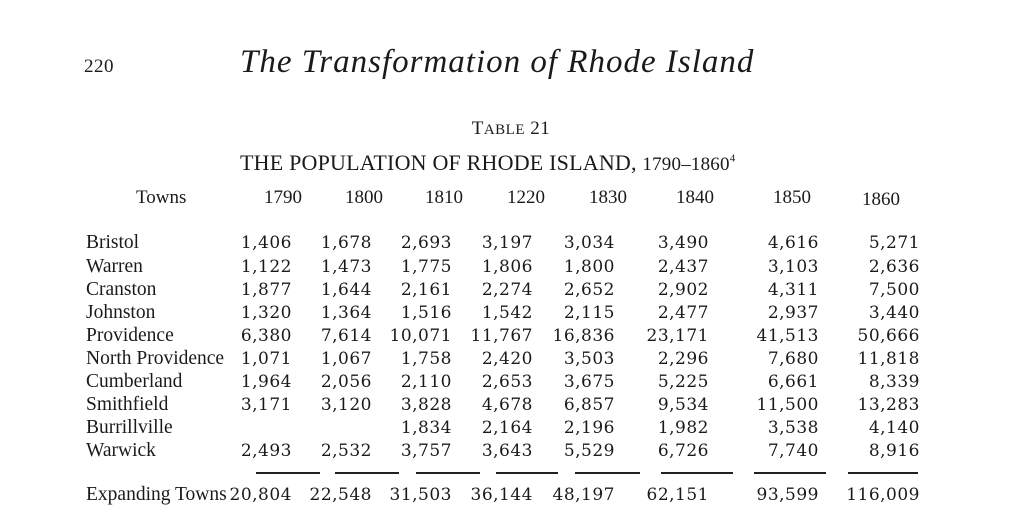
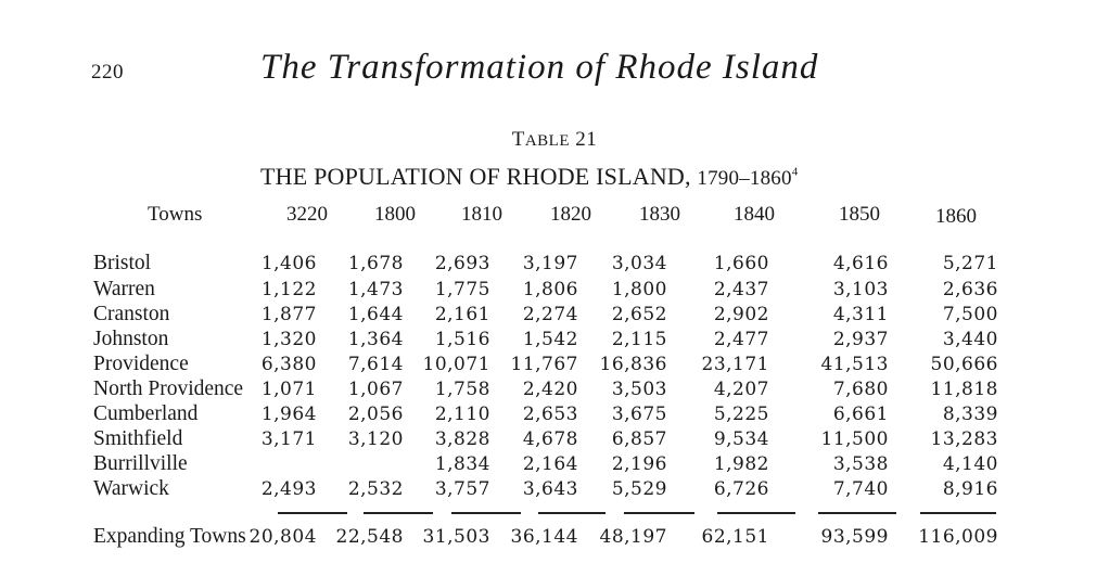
  220
  The Transformation of Rhode Island
  TABLE 21
  THE POPULATION OF RHODE ISLAND, 1790–18604
  Towns
- 1790
+ 3220
  1800
  1810
- 1220
+ 1820
  1830
  1840
  1850
  1860
  Bristol
  1,406
  1,678
  2,693
  3,197
  3,034
- 3,490
+ 1,660
  4,616
  5,271
  Warren
  1,122
  1,473
  1,775
  1,806
  1,800
  2,437
  3,103
  2,636
  Cranston
  1,877
  1,644
  2,161
  2,274
  2,652
  2,902
  4,311
  7,500
  Johnston
  1,320
  1,364
  1,516
  1,542
  2,115
  2,477
  2,937
  3,440
  Providence
  6,380
  7,614
  10,071
  11,767
  16,836
  23,171
  41,513
  50,666
  North Providence
  1,071
  1,067
  1,758
  2,420
  3,503
- 2,296
+ 4,207
  7,680
  11,818
  Cumberland
  1,964
  2,056
  2,110
  2,653
  3,675
  5,225
  6,661
  8,339
  Smithfield
  3,171
  3,120
  3,828
  4,678
  6,857
  9,534
  11,500
  13,283
  Burrillville
  1,834
  2,164
  2,196
  1,982
  3,538
  4,140
  Warwick
  2,493
  2,532
  3,757
  3,643
  5,529
  6,726
  7,740
  8,916
  Expanding Towns
  20,804
  22,548
  31,503
  36,144
  48,197
  62,151
  93,599
  116,009
